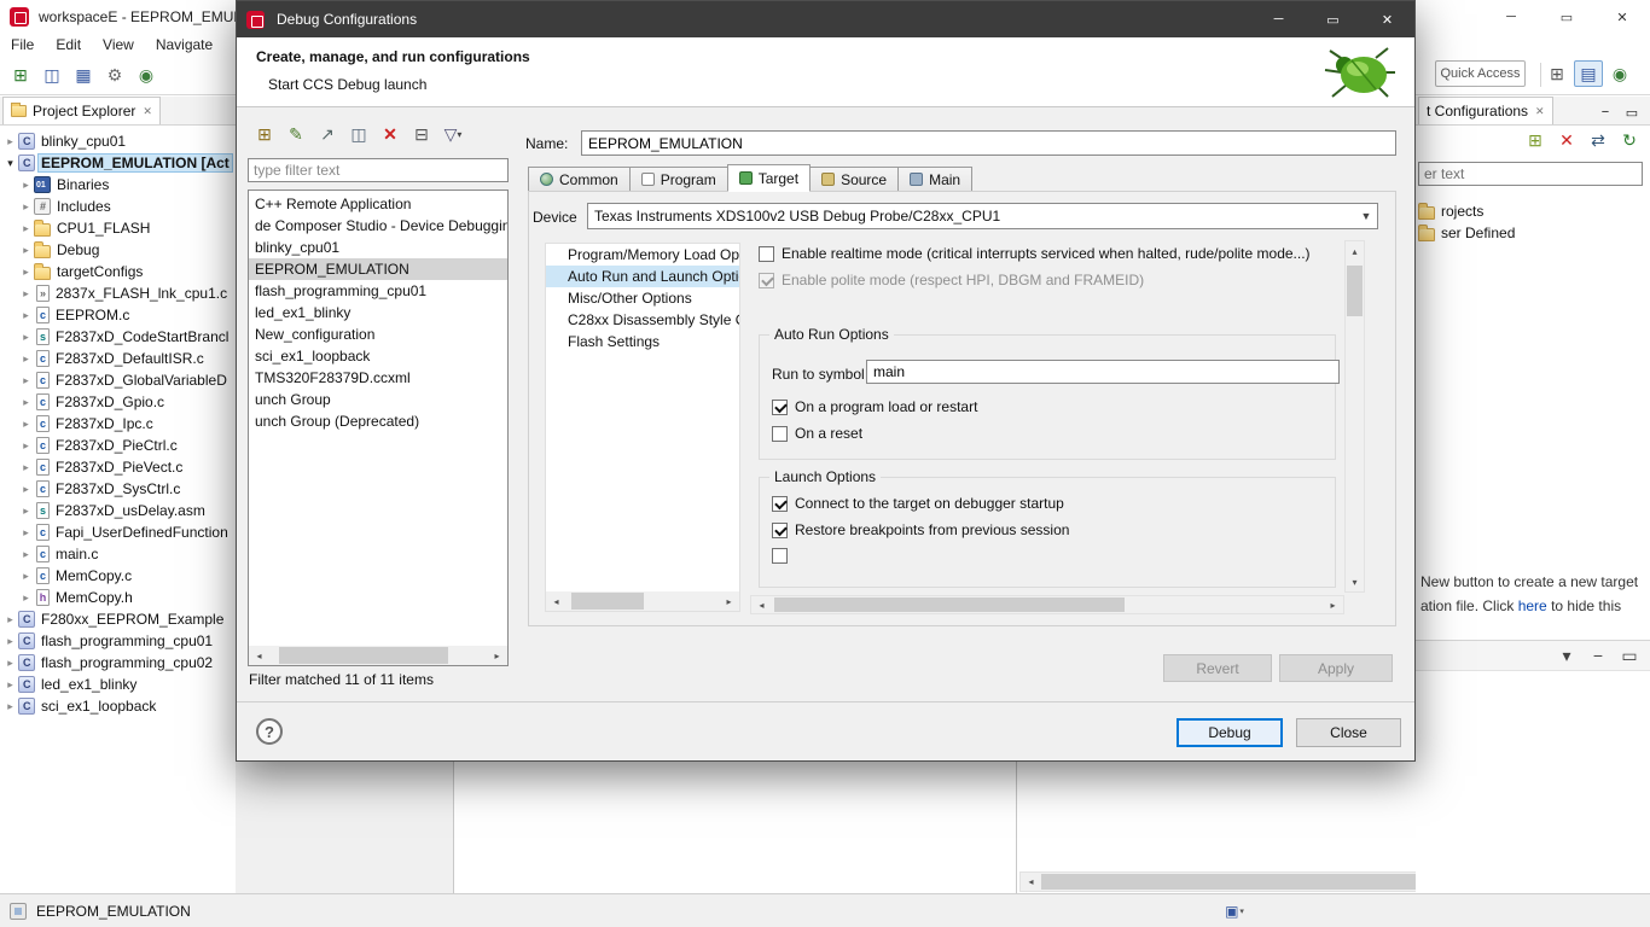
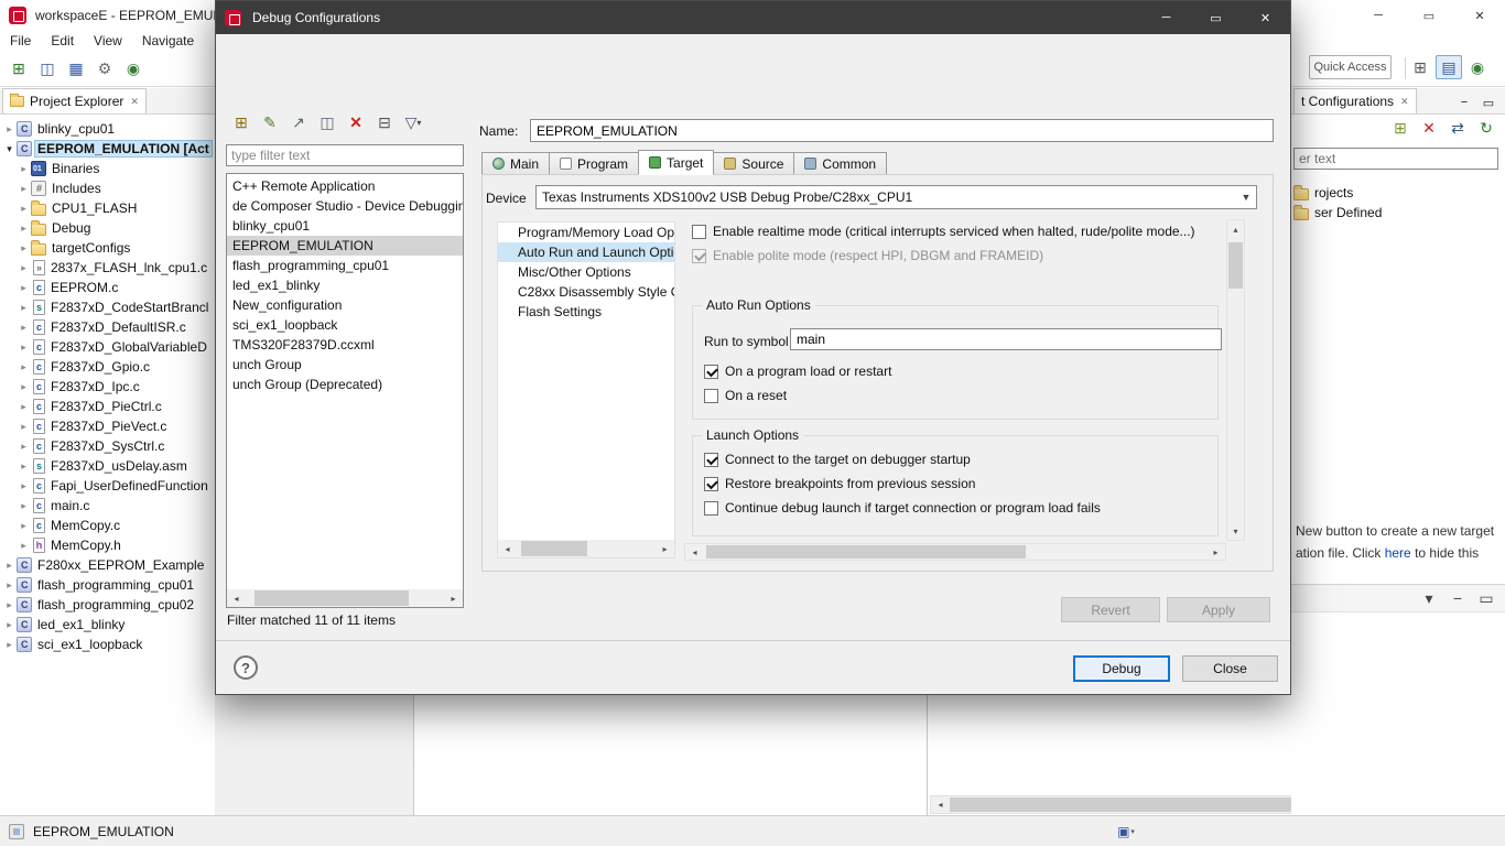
  workspaceE - EEPROM_EMU
  ─
  ▭
  ✕
  File
  Edit
  View
  Navigate
  Quick Access
  Project Explorer
  ✕
  ▸
  blinky_cpu01
  ▾
  EEPROM_EMULATION [Act
  ▸
  Binaries
  ▸
  Includes
  ▸
  CPU1_FLASH
  ▸
  Debug
  ▸
  targetConfigs
  ▸
  2837x_FLASH_lnk_cpu1.c
  ▸
  EEPROM.c
  ▸
  F2837xD_CodeStartBrancl
  ▸
  F2837xD_DefaultISR.c
  ▸
  F2837xD_GlobalVariableD
  ▸
  F2837xD_Gpio.c
  ▸
  F2837xD_Ipc.c
  ▸
  F2837xD_PieCtrl.c
  ▸
  F2837xD_PieVect.c
  ▸
  F2837xD_SysCtrl.c
  ▸
  F2837xD_usDelay.asm
  ▸
  Fapi_UserDefinedFunction
  ▸
  main.c
  ▸
  MemCopy.c
  ▸
  MemCopy.h
  ▸
  F280xx_EEPROM_Example
  ▸
  flash_programming_cpu01
  ▸
  flash_programming_cpu02
  ▸
  led_ex1_blinky
  ▸
  sci_ex1_loopback
  ◂
  t Configurations
  ✕
  −
  ▭
  er text
  rojects
  ser Defined
  New button to create a new target
  ation file. Click here to hide this
  EEPROM_EMULATION
  ▣
  Debug Configurations
  ─
  ▭
  ✕
- Create, manage, and run configurations
- Start CCS Debug launch
  type filter text
  C++ Remote Application
  de Composer Studio - Device Debuggin
  blinky_cpu01
  EEPROM_EMULATION
  flash_programming_cpu01
  led_ex1_blinky
  New_configuration
  sci_ex1_loopback
  TMS320F28379D.ccxml
  unch Group
  unch Group (Deprecated)
  ◂
  ▸
  Filter matched 11 of 11 items
  Name:
  EEPROM_EMULATION
- Common
+ Main
  Program
  Target
  Source
- Main
+ Common
  Device
  Texas Instruments XDS100v2 USB Debug Probe/C28xx_CPU1
  ▼
  Program/Memory Load Op
  Auto Run and Launch Opti
  Misc/Other Options
  C28xx Disassembly Style
  Flash Settings
  ◂
  ▸
  Enable realtime mode (critical interrupts serviced when halted, rude/polite mode...)
  Enable polite mode (respect HPI, DBGM and FRAMEID)
  Auto Run Options
  Run to symbol
  main
  On a program load or restart
  On a reset
  Launch Options
  Connect to the target on debugger startup
  Restore breakpoints from previous session
+ Continue debug launch if target connection or program load fails
  ▴
  ▾
  ◂
  ▸
  Revert
  Apply
  ?
  Debug
  Close
